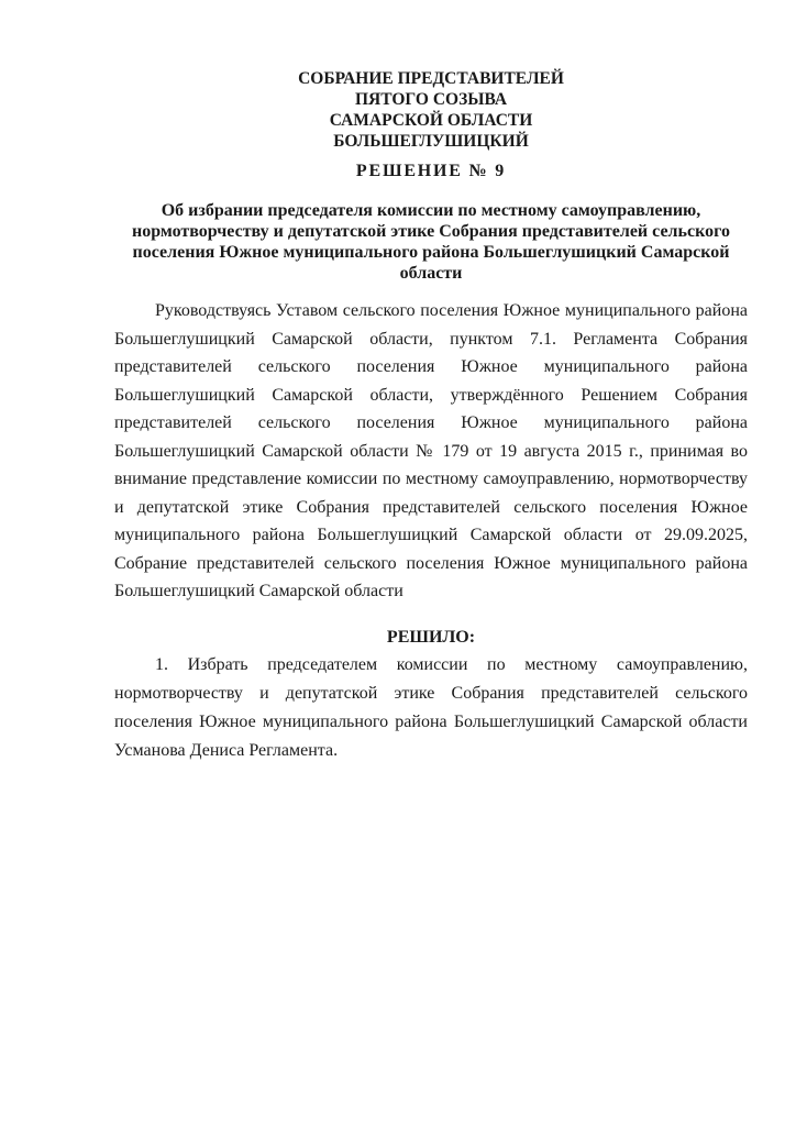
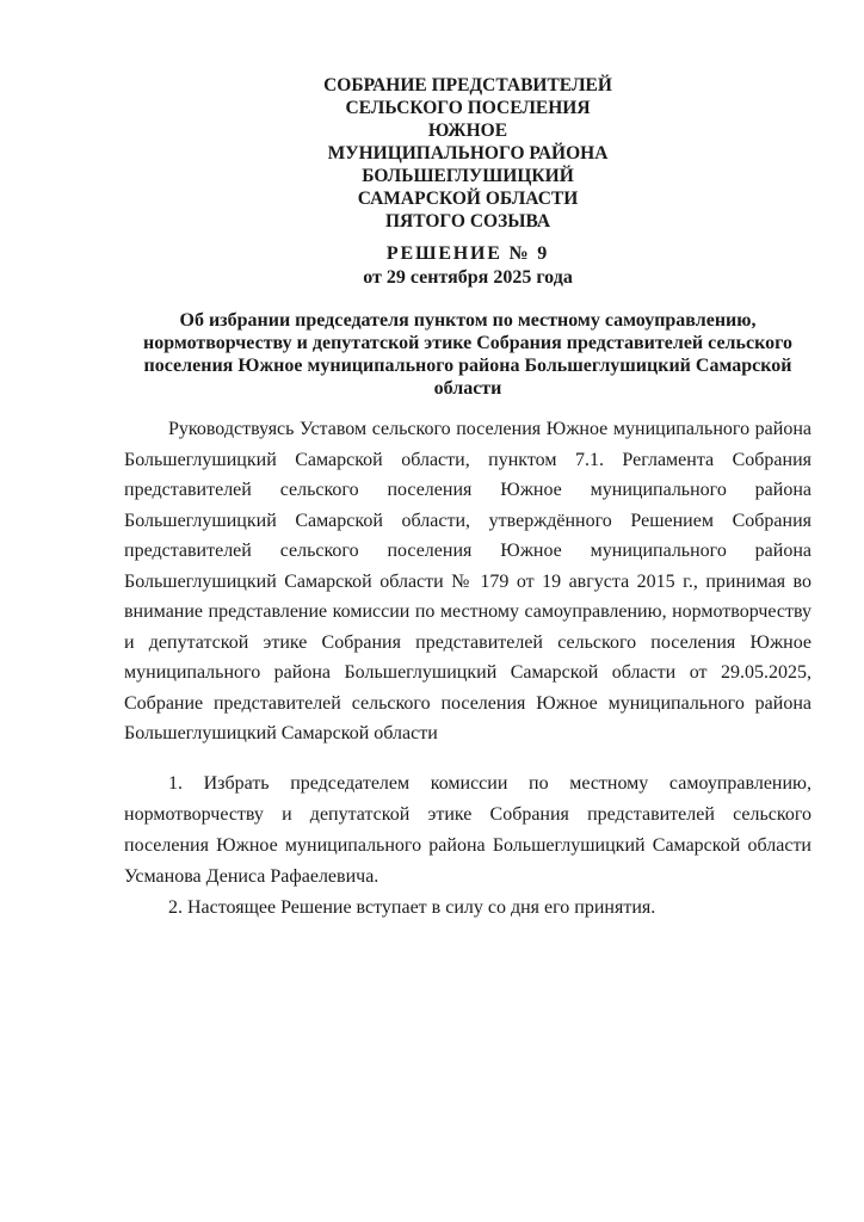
  СОБРАНИЕ ПРЕДСТАВИТЕЛЕЙ
+ СЕЛЬСКОГО ПОСЕЛЕНИЯ
+ ЮЖНОЕ
+ МУНИЦИПАЛЬНОГО РАЙОНА
- ПЯТОГО СОЗЫВА
+ БОЛЬШЕГЛУШИЦКИЙ
  САМАРСКОЙ ОБЛАСТИ
- БОЛЬШЕГЛУШИЦКИЙ
+ ПЯТОГО СОЗЫВА
  РЕШЕНИЕ № 9
+ от 29 сентября 2025 года
- Об избрании председателя комиссии по местному самоуправлению, нормотворчеству и депутатской этике Собрания представителей сельского поселения Южное муниципального района Большеглушицкий Самарской области
+ Об избрании председателя пунктом по местному самоуправлению, нормотворчеству и депутатской этике Собрания представителей сельского поселения Южное муниципального района Большеглушицкий Самарской области
- Руководствуясь Уставом сельского поселения Южное муниципального района Большеглушицкий Самарской области, пунктом 7.1. Регламента Собрания представителей сельского поселения Южное муниципального района Большеглушицкий Самарской области, утверждённого Решением Собрания представителей сельского поселения Южное муниципального района Большеглушицкий Самарской области № 179 от 19 августа 2015 г., принимая во внимание представление комиссии по местному самоуправлению, нормотворчеству и депутатской этике Собрания представителей сельского поселения Южное муниципального района Большеглушицкий Самарской области от 29.09.2025, Собрание представителей сельского поселения Южное муниципального района Большеглушицкий Самарской области
+ Руководствуясь Уставом сельского поселения Южное муниципального района Большеглушицкий Самарской области, пунктом 7.1. Регламента Собрания представителей сельского поселения Южное муниципального района Большеглушицкий Самарской области, утверждённого Решением Собрания представителей сельского поселения Южное муниципального района Большеглушицкий Самарской области № 179 от 19 августа 2015 г., принимая во внимание представление комиссии по местному самоуправлению, нормотворчеству и депутатской этике Собрания представителей сельского поселения Южное муниципального района Большеглушицкий Самарской области от 29.05.2025, Собрание представителей сельского поселения Южное муниципального района Большеглушицкий Самарской области
- РЕШИЛО:
- 1. Избрать председателем комиссии по местному самоуправлению, нормотворчеству и депутатской этике Собрания представителей сельского поселения Южное муниципального района Большеглушицкий Самарской области Усманова Дениса Регламента.
+ 1. Избрать председателем комиссии по местному самоуправлению, нормотворчеству и депутатской этике Собрания представителей сельского поселения Южное муниципального района Большеглушицкий Самарской области Усманова Дениса Рафаелевича.
+ 2. Настоящее Решение вступает в силу со дня его принятия.
